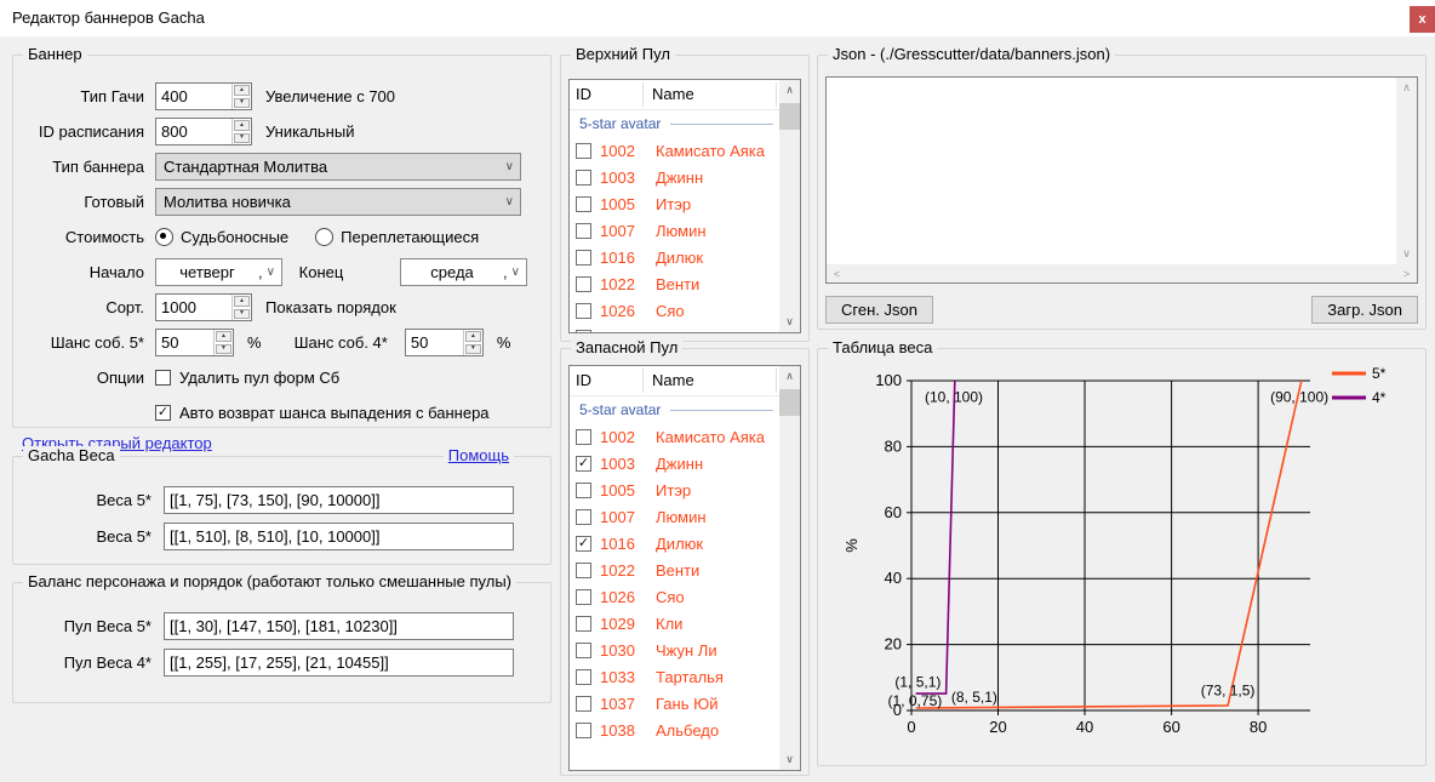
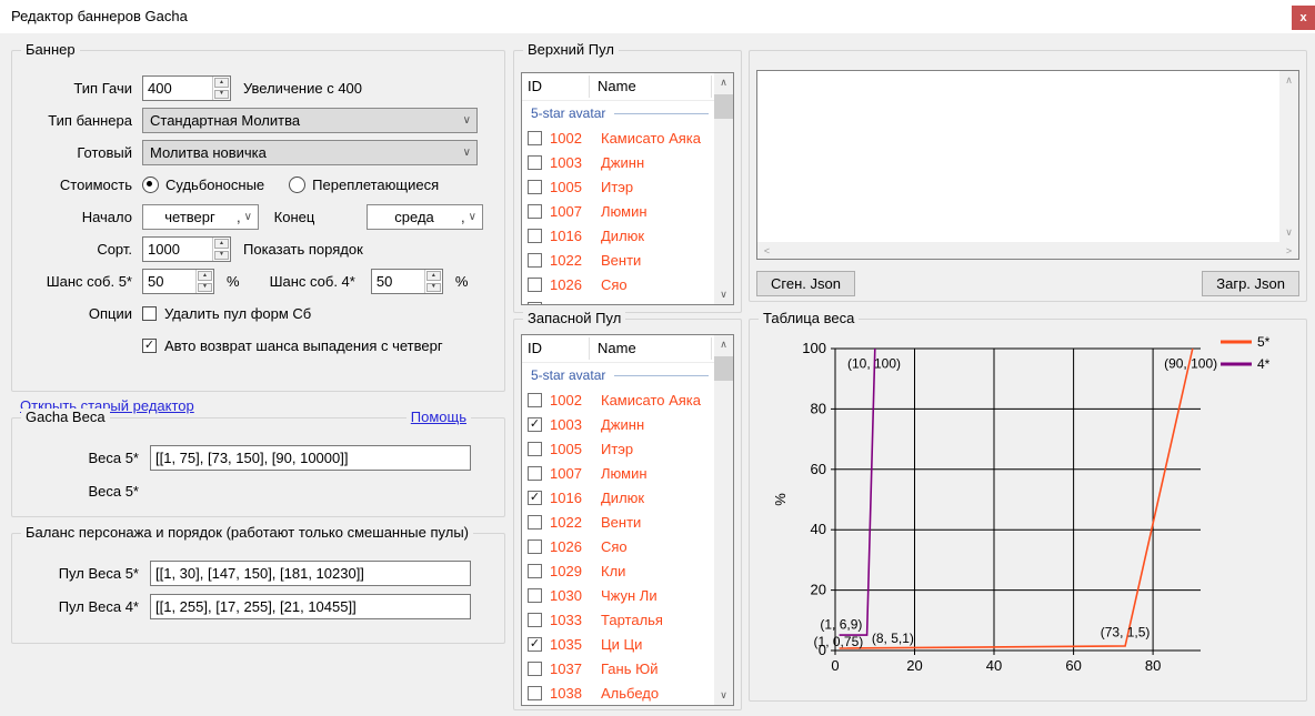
  Редактор баннеров Gacha
  x
  Баннер
  Тип Гачи
  400
- Увеличение с 700
+ Увеличение с 400
- ID расписания
- 800
- Уникальный
  Тип баннера
  Стандартная Молитва
  ∨
  Готовый
  Молитва новичка
  ∨
  Стоимость
  Судьбоносные
  Переплетающиеся
  Начало
  четверг
  ,
  ∨
  Конец
  среда
  ,
  ∨
  Сорт.
  1000
  Показать порядок
  Шанс соб. 5*
  50
  %
  Шанс соб. 4*
  50
  %
  Опции
  Удалить пул форм Сб
- Авто возврат шанса выпадения с баннера
+ Авто возврат шанса выпадения с четверг
  Открыть старый редактор
  Gacha Веса
  Помощь
  Веса 5*
  [[1, 75], [73, 150], [90, 10000]]
  Веса 5*
- [[1, 510], [8, 510], [10, 10000]]
  Баланс персонажа и порядок (работают только смешанные пулы)
  Пул Веса 5*
  [[1, 30], [147, 150], [181, 10230]]
  Пул Веса 4*
  [[1, 255], [17, 255], [21, 10455]]
  Верхний Пул
  ID
  Name
  5-star avatar
  1002
  Камисато Аяка
  1003
  Джинн
  1005
  Итэр
  1007
  Люмин
  1016
  Дилюк
  1022
  Венти
  1026
  Сяо
  ∧
  ∨
  Запасной Пул
  ID
  Name
  5-star avatar
  1002
  Камисато Аяка
  1003
  Джинн
  1005
  Итэр
  1007
  Люмин
  1016
  Дилюк
  1022
  Венти
  1026
  Сяо
  1029
  Кли
  1030
  Чжун Ли
  1033
  Тарталья
+ 1035
+ Ци Ци
  1037
  Гань Юй
  1038
  Альбедо
  ∧
  ∨
- Json - (./Gresscutter/data/banners.json)
  ∧
  ∨
  <
  >
  Сген. Json
  Загр. Json
  Таблица веса
  0
  20
  40
  60
  80
  100
  0
  20
  40
  60
  80
  (10, 100)
  (90, 100)
- (1, 5,1)
+ (1, 6,9)
  (1, 0,75)
  (8, 5,1)
  (73, 1,5)
  5*
  4*
